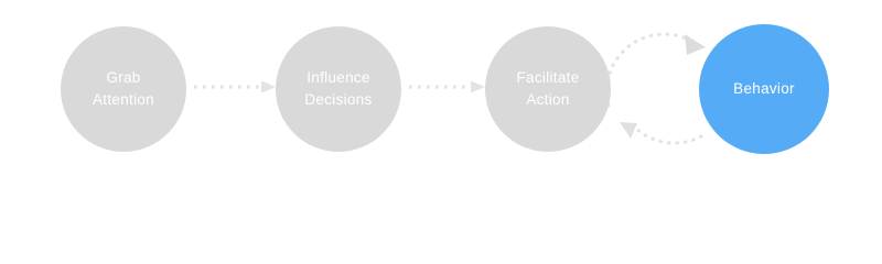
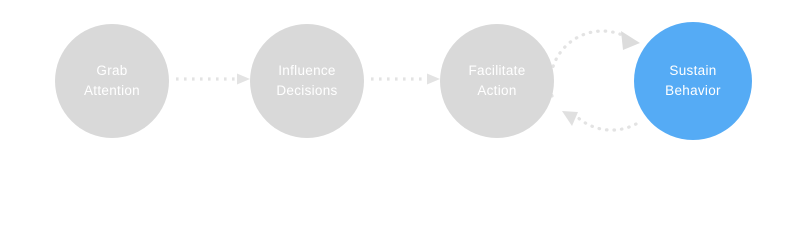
  Grab
  Attention
  Influence
  Decisions
  Facilitate
  Action
+ Sustain
  Behavior
